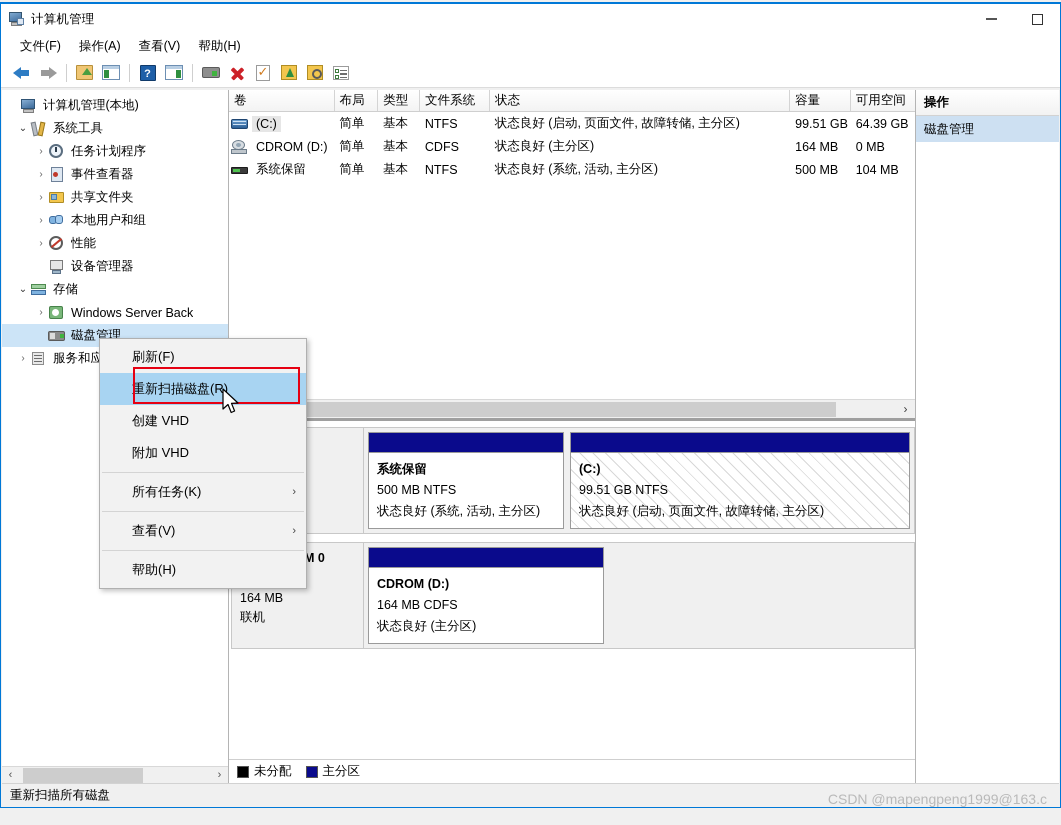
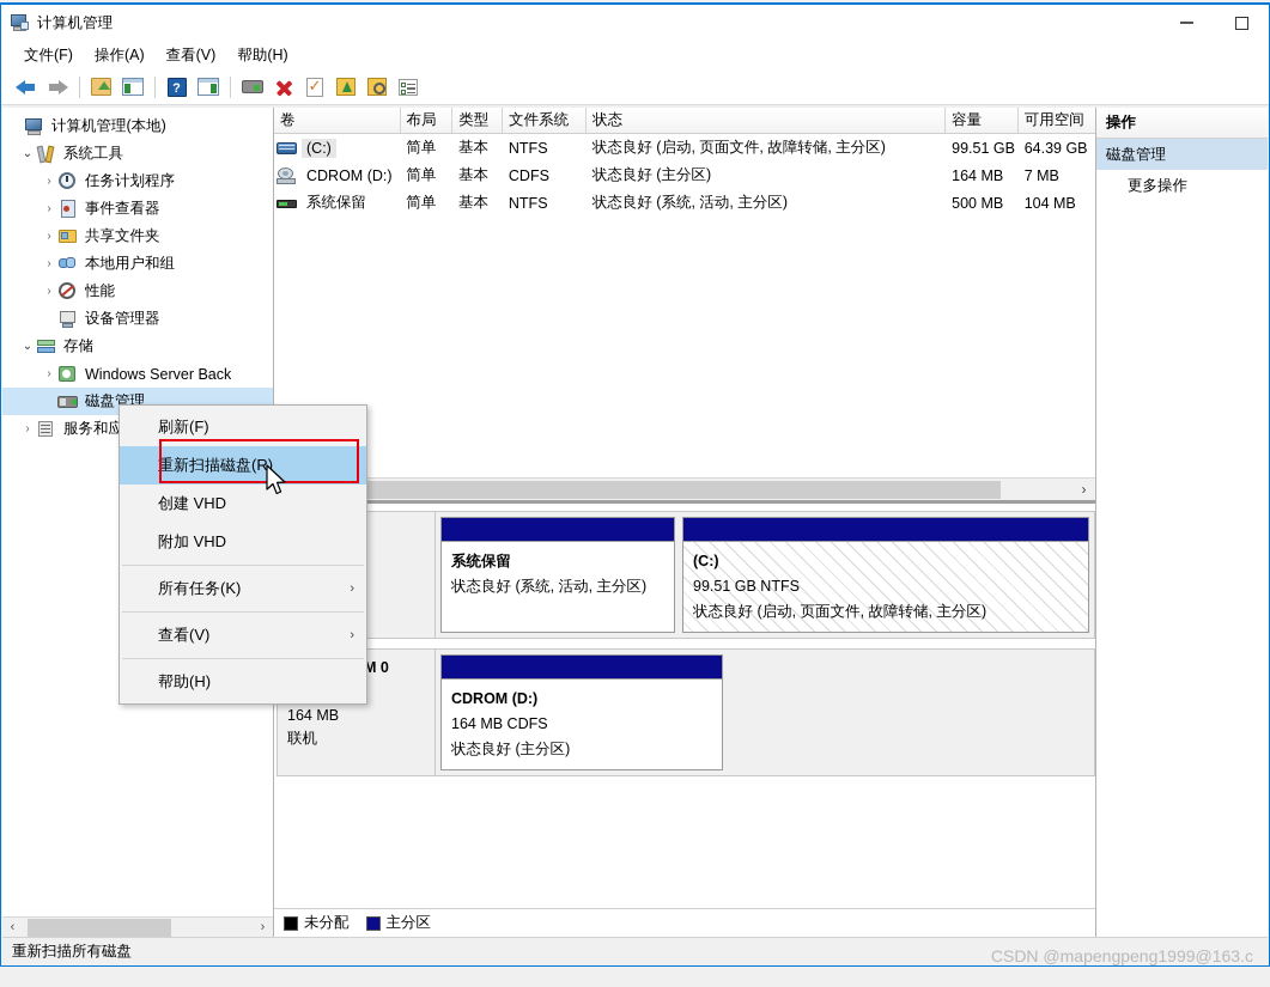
  计算机管理
  文件(F)
  操作(A)
  查看(V)
  帮助(H)
  ?
  计算机管理(本地)
  ⌄
  系统工具
  ›
  任务计划程序
  ›
  事件查看器
  ›
  共享文件夹
  ›
  本地用户和组
  ›
  性能
  设备管理器
  ⌄
  存储
  ›
  Windows Server Back
  磁盘管理
  ›
  ‹
  ›
  卷
  布局
  类型
  文件系统
  状态
  容量
  可用空间
  (C:)
  简单
  基本
  NTFS
  状态良好 (启动, 页面文件, 故障转储, 主分区)
  99.51 GB
  64.39 GB
  CDROM (D:)
  简单
  基本
  CDFS
  状态良好 (主分区)
  164 MB
- 0 MB
+ 7 MB
  系统保留
  简单
  基本
  NTFS
  状态良好 (系统, 活动, 主分区)
  500 MB
  104 MB
  ›
  系统保留
- 500 MB NTFS
  状态良好 (系统, 活动, 主分区)
  (C:)
  99.51 GB NTFS
  状态良好 (启动, 页面文件, 故障转储, 主分区)
  164 MB
  联机
  CDROM (D:)
  164 MB CDFS
  状态良好 (主分区)
  操作
  磁盘管理
+ 更多操作
  未分配
  主分区
  重新扫描所有磁盘
  刷新(F)
  重新扫描磁盘(R)
  创建 VHD
  附加 VHD
  所有任务(K)
  ›
  查看(V)
  ›
  帮助(H)
  CSDN @mapengpeng1999@163.c
